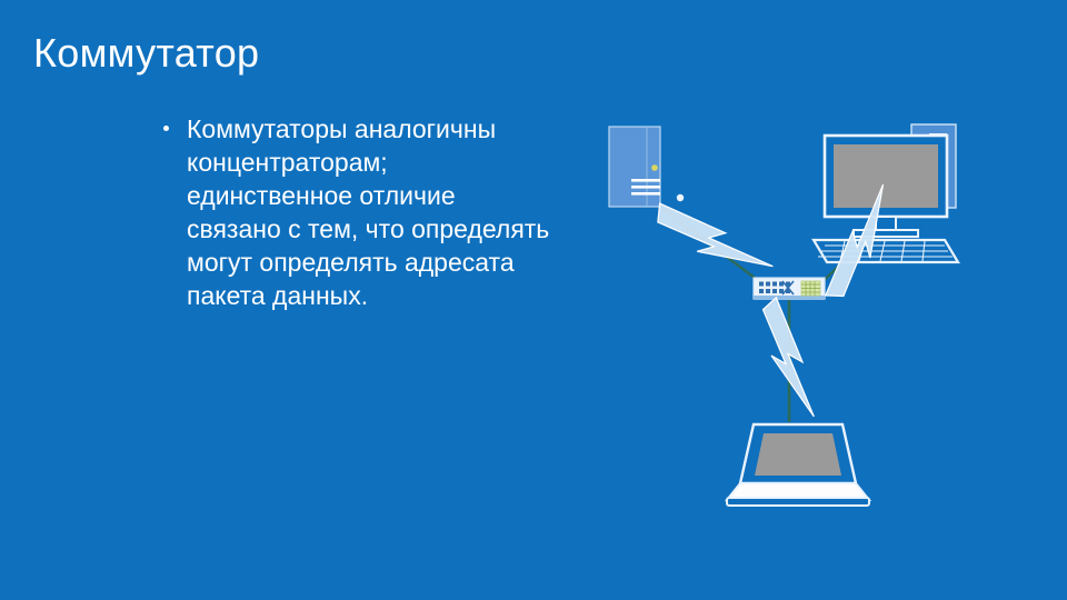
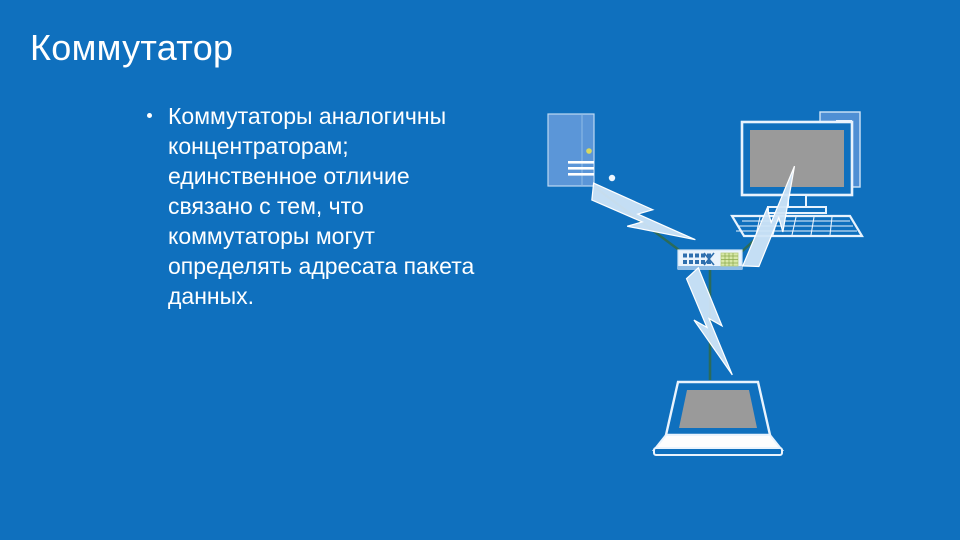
  Коммутатор
- Коммутаторы аналогичны концентраторам; единственное отличие связано с тем, что определять могут определять адресата пакета данных.
+ Коммутаторы аналогичны концентраторам; единственное отличие связано с тем, что коммутаторы могут определять адресата пакета данных.
